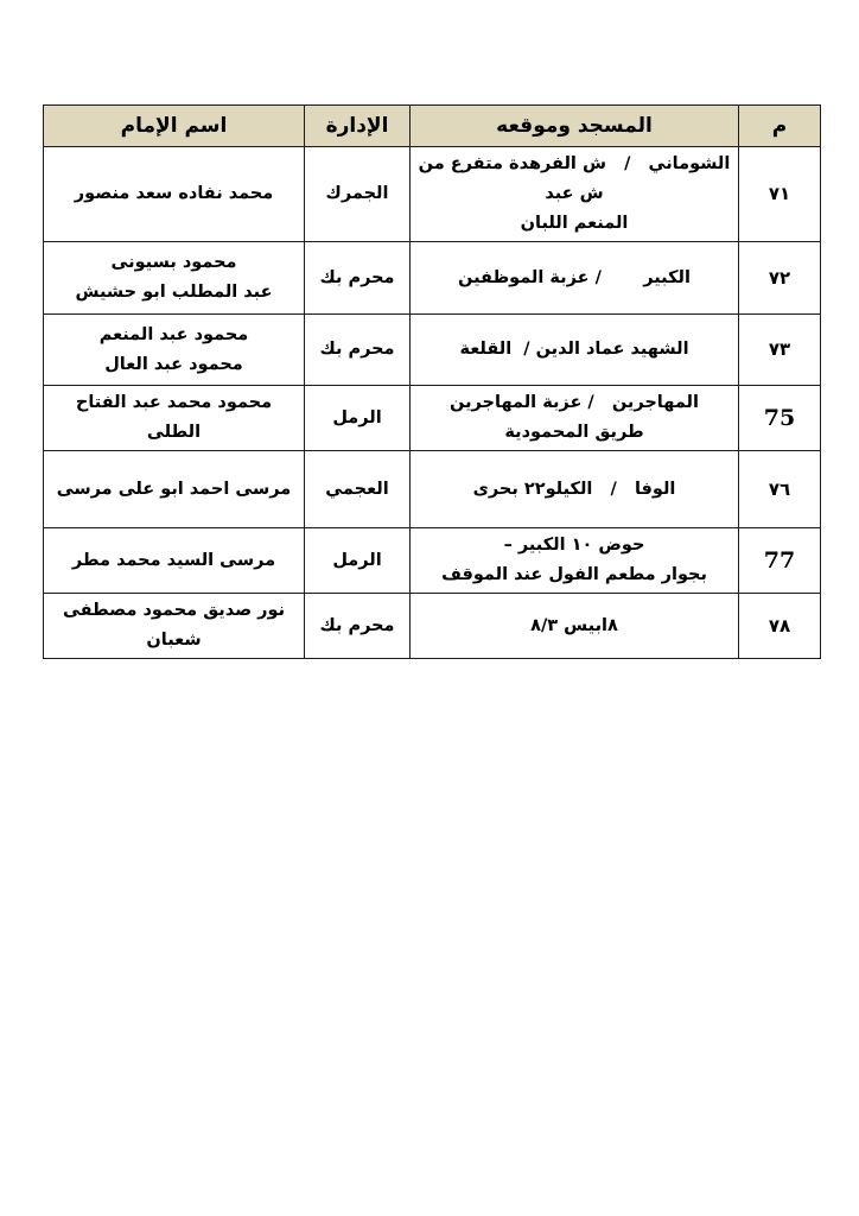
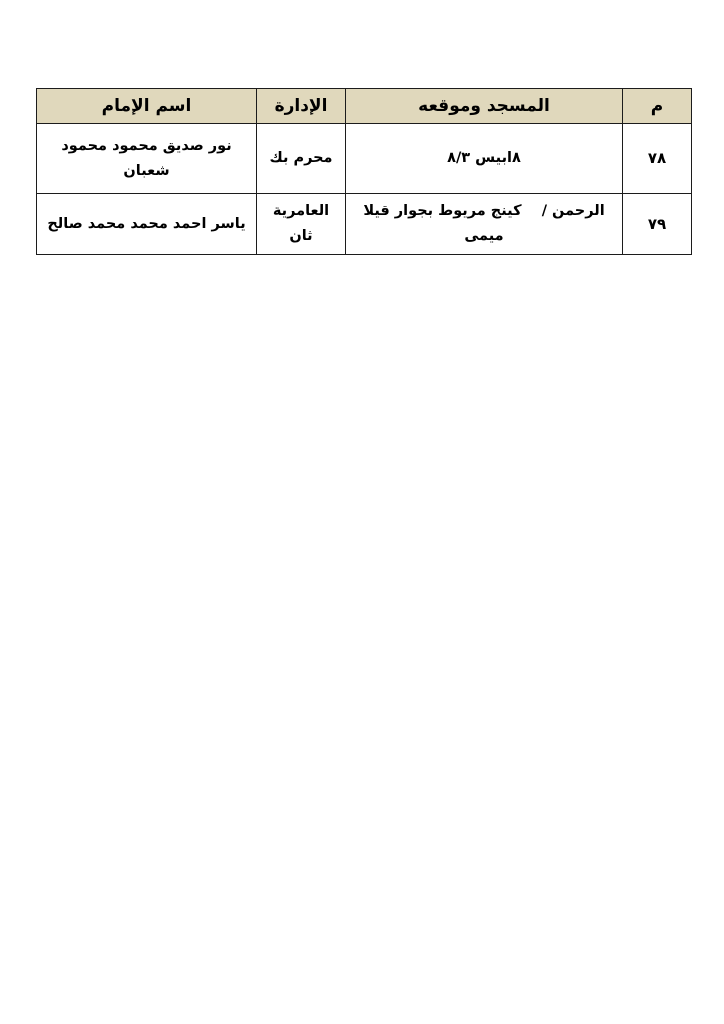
  م	المسجد وموقعه	الإدارة	اسم الإمام
- ٧١	الشوماني / ش الفرهدة متفرع من ش عبد المنعم اللبان	الجمرك	محمد نفاده سعد منصور
- ٧٢	الكبير / عزبة الموظفين	محرم بك	محمود بسيونى عبد المطلب ابو حشيش
- ٧٣	الشهيد عماد الدين / القلعة	محرم بك	محمود عبد المنعم محمود عبد العال
- 75	المهاجرين / عزبة المهاجرين طريق المحمودية	الرمل	محمود محمد عبد الفتاح الطلى
- ٧٦	الوفا / الكيلو٢٢ بحرى	العجمي	مرسى احمد ابو على مرسى
- 77	حوض ١٠ الكبير – بجوار مطعم الفول عند الموقف	الرمل	مرسى السيد محمد مطر
- ٧٨	٨ابيس ٨/٣	محرم بك	نور صديق محمود مصطفى شعبان
+ ٧٨	٨ابيس ٨/٣	محرم بك	نور صديق محمود محمود شعبان
+ ٧٩	الرحمن / كينج مريوط بجوار قيلا ميمى	العامرية ثان	ياسر احمد محمد محمد صالح
